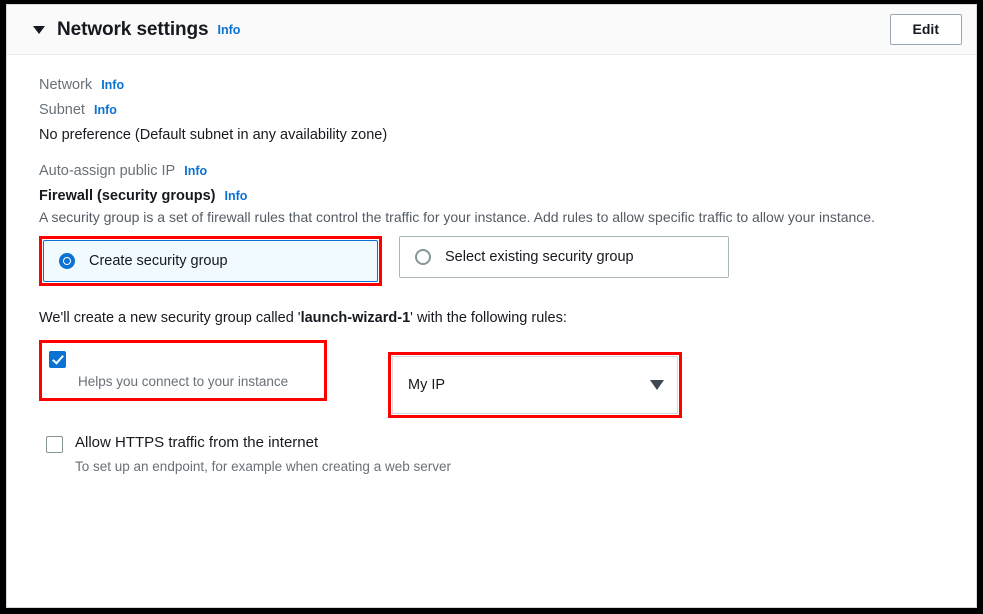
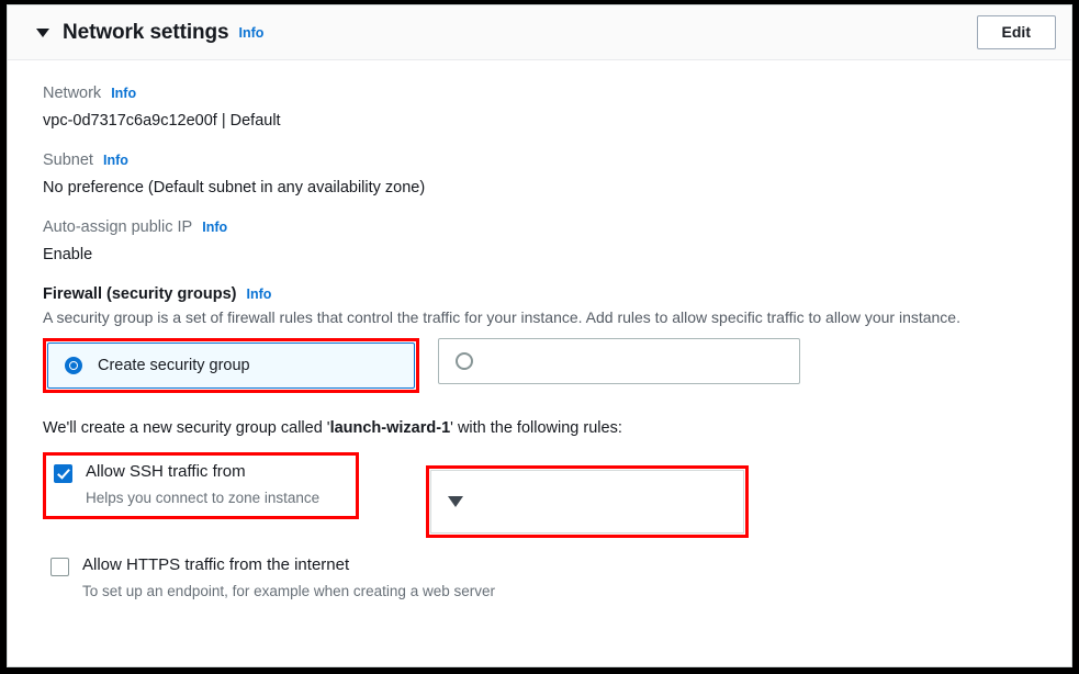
  Network settings
  Info
  Edit
  Network
  Info
+ vpc-0d7317c6a9c12e00f | Default
  Subnet
  Info
  No preference (Default subnet in any availability zone)
  Auto-assign public IP
  Info
+ Enable
  Firewall (security groups)
  Info
  A security group is a set of firewall rules that control the traffic for your instance. Add rules to allow specific traffic to allow your instance.
  Create security group
- Select existing security group
  We'll create a new security group called 'launch-wizard-1' with the following rules:
+ Allow SSH traffic from
- Helps you connect to your instance
+ Helps you connect to zone instance
- My IP
  Allow HTTPS traffic from the internet
  To set up an endpoint, for example when creating a web server
